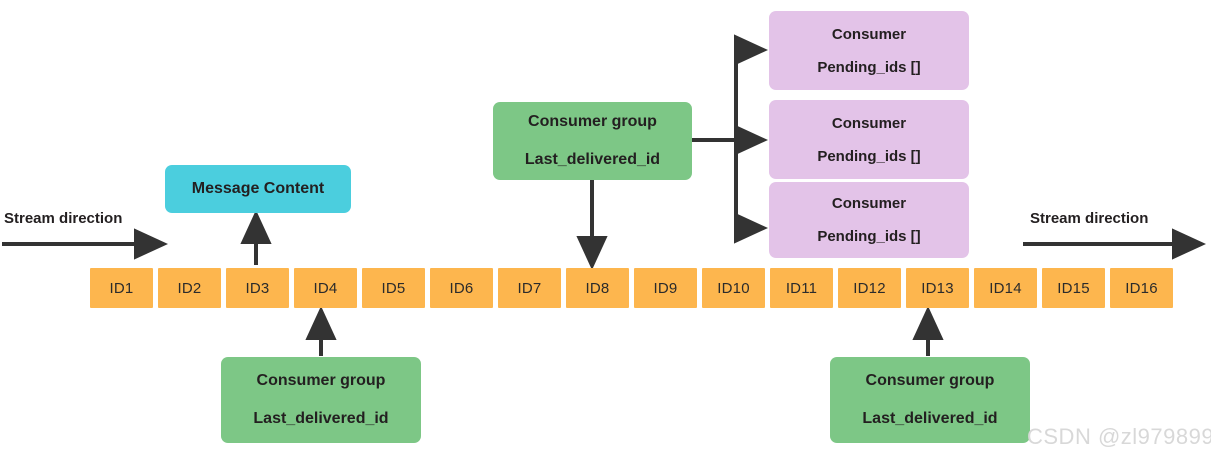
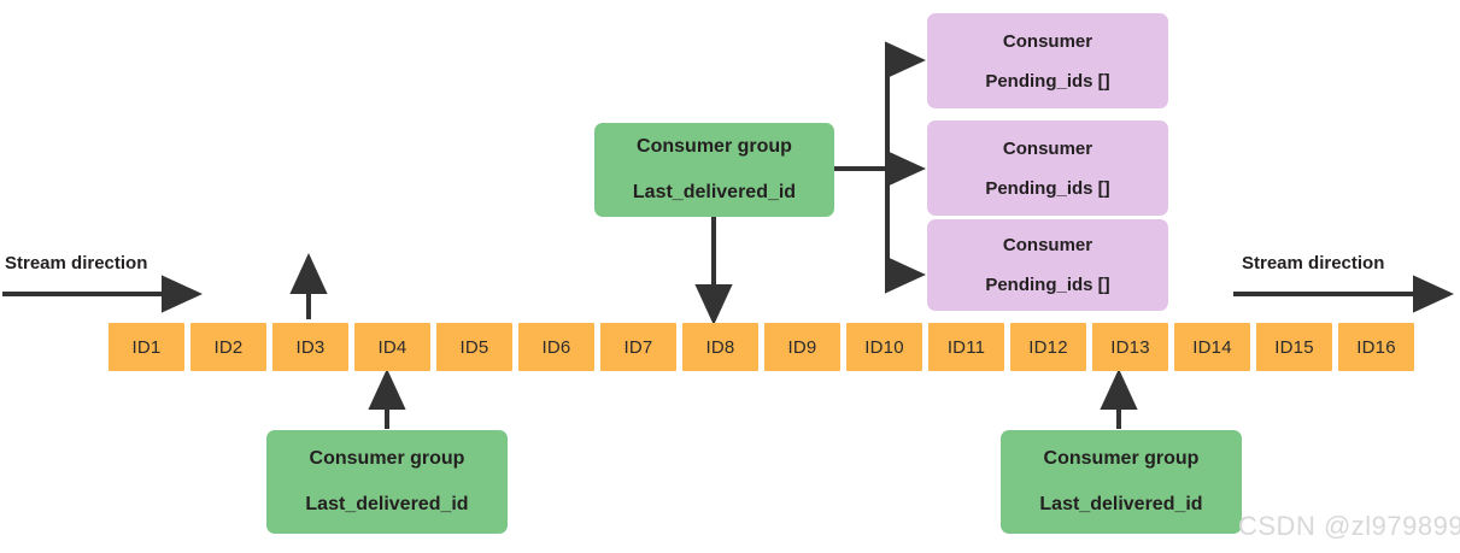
  Stream direction
  Stream direction
- Message Content
  Consumer group
  Last_delivered_id
  Consumer group
  Last_delivered_id
  Consumer group
  Last_delivered_id
  Consumer
  Pending_ids []
  Consumer
  Pending_ids []
  Consumer
  Pending_ids []
  ID1
  ID2
  ID3
  ID4
  ID5
  ID6
  ID7
  ID8
  ID9
  ID10
  ID11
  ID12
  ID13
  ID14
  ID15
  ID16
  CSDN @zl979899
